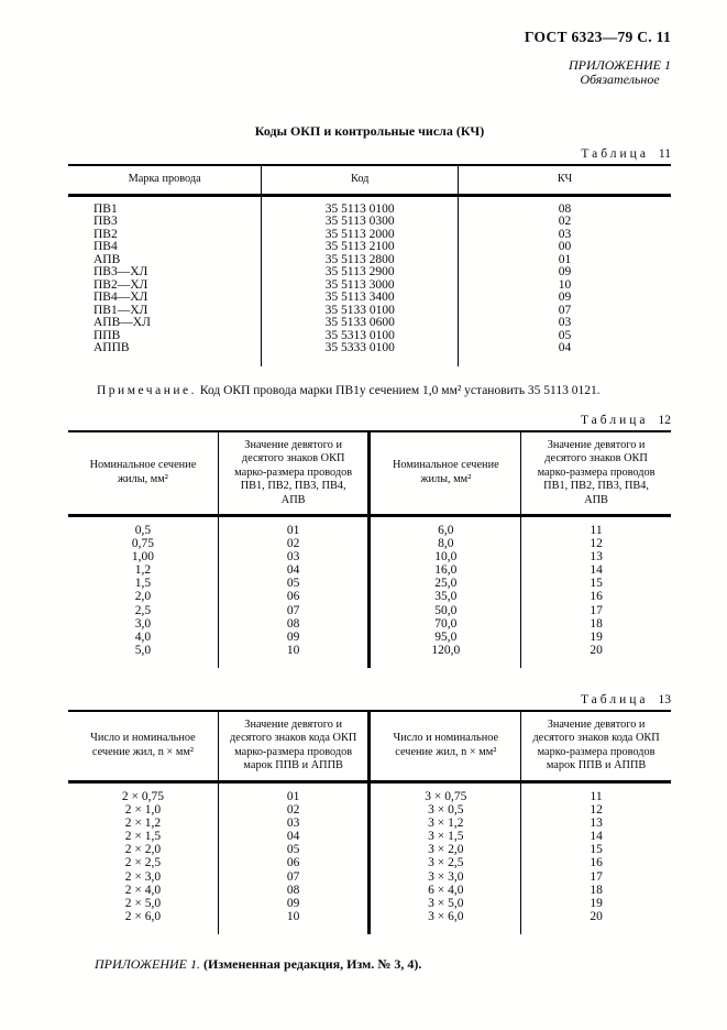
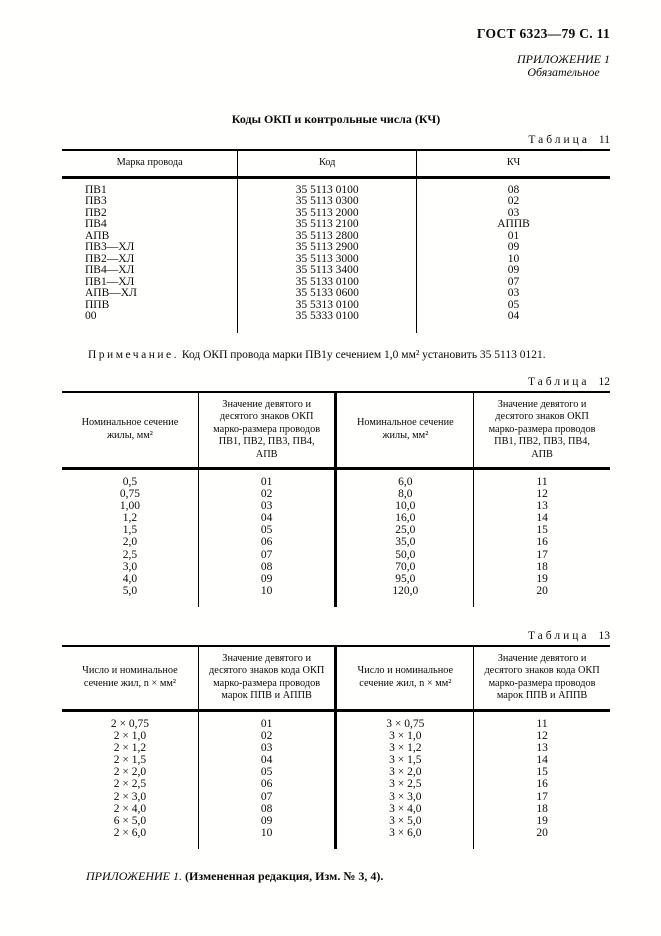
  ГОСТ 6323—79 С. 11
  ПРИЛОЖЕНИЕ 1
  Обязательное
  Коды ОКП и контрольные числа (КЧ)
  Таблица 11
  Марка провода	Код	КЧ
  ПВ1	35 5113 0100	08
  ПВ3	35 5113 0300	02
  ПВ2	35 5113 2000	03
- ПВ4	35 5113 2100	00
+ ПВ4	35 5113 2100	АППВ
  АПВ	35 5113 2800	01
  ПВ3—ХЛ	35 5113 2900	09
  ПВ2—ХЛ	35 5113 3000	10
  ПВ4—ХЛ	35 5113 3400	09
  ПВ1—ХЛ	35 5133 0100	07
  АПВ—ХЛ	35 5133 0600	03
  ППВ	35 5313 0100	05
- АППВ	35 5333 0100	04
+ 00	35 5333 0100	04
  Примечание. Код ОКП провода марки ПВ1у сечением 1,0 мм² установить 35 5113 0121.
  Таблица 12
  Номинальное сечение жилы, мм²	Значение девятого и десятого знаков ОКП марко-размера проводов ПВ1, ПВ2, ПВ3, ПВ4, АПВ	Номинальное сечение жилы, мм²	Значение девятого и десятого знаков ОКП марко-размера проводов ПВ1, ПВ2, ПВ3, ПВ4, АПВ
  0,5	01	6,0	11
  0,75	02	8,0	12
  1,00	03	10,0	13
  1,2	04	16,0	14
  1,5	05	25,0	15
  2,0	06	35,0	16
  2,5	07	50,0	17
  3,0	08	70,0	18
  4,0	09	95,0	19
  5,0	10	120,0	20
  Таблица 13
  Число и номинальное сечение жил, n × мм²	Значение девятого и десятого знаков кода ОКП марко-размера проводов марок ППВ и АППВ	Число и номинальное сечение жил, n × мм²	Значение девятого и десятого знаков кода ОКП марко-размера проводов марок ППВ и АППВ
  2 × 0,75	01	3 × 0,75	11
- 2 × 1,0	02	3 × 0,5	12
+ 2 × 1,0	02	3 × 1,0	12
  2 × 1,2	03	3 × 1,2	13
  2 × 1,5	04	3 × 1,5	14
  2 × 2,0	05	3 × 2,0	15
  2 × 2,5	06	3 × 2,5	16
  2 × 3,0	07	3 × 3,0	17
- 2 × 4,0	08	6 × 4,0	18
+ 2 × 4,0	08	3 × 4,0	18
- 2 × 5,0	09	3 × 5,0	19
+ 6 × 5,0	09	3 × 5,0	19
  2 × 6,0	10	3 × 6,0	20
  ПРИЛОЖЕНИЕ 1. (Измененная редакция, Изм. № 3, 4).
